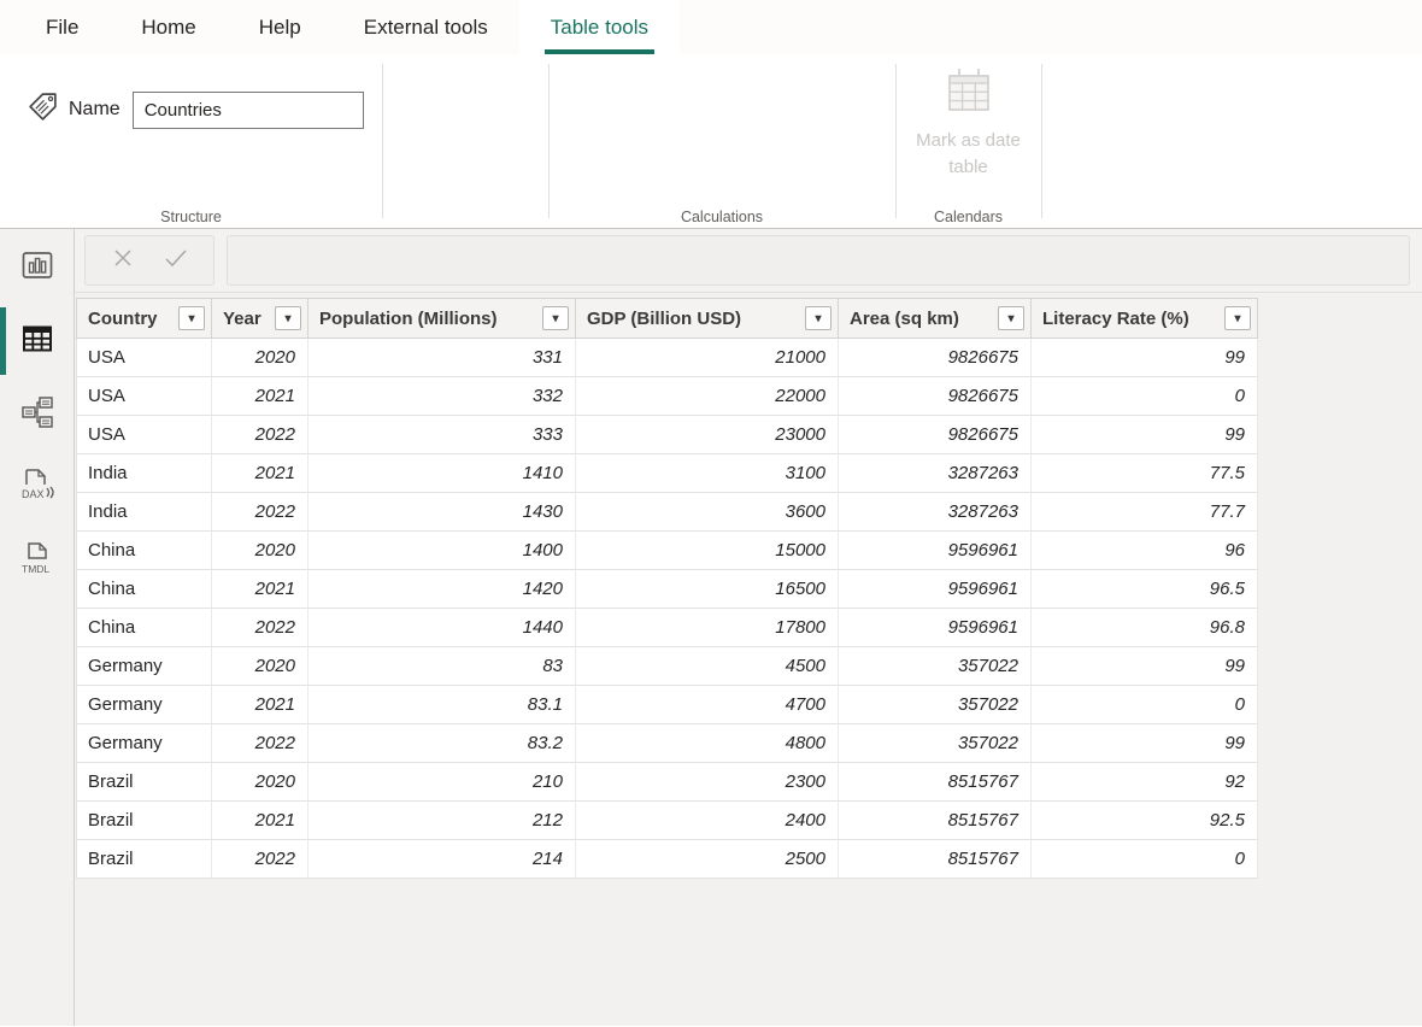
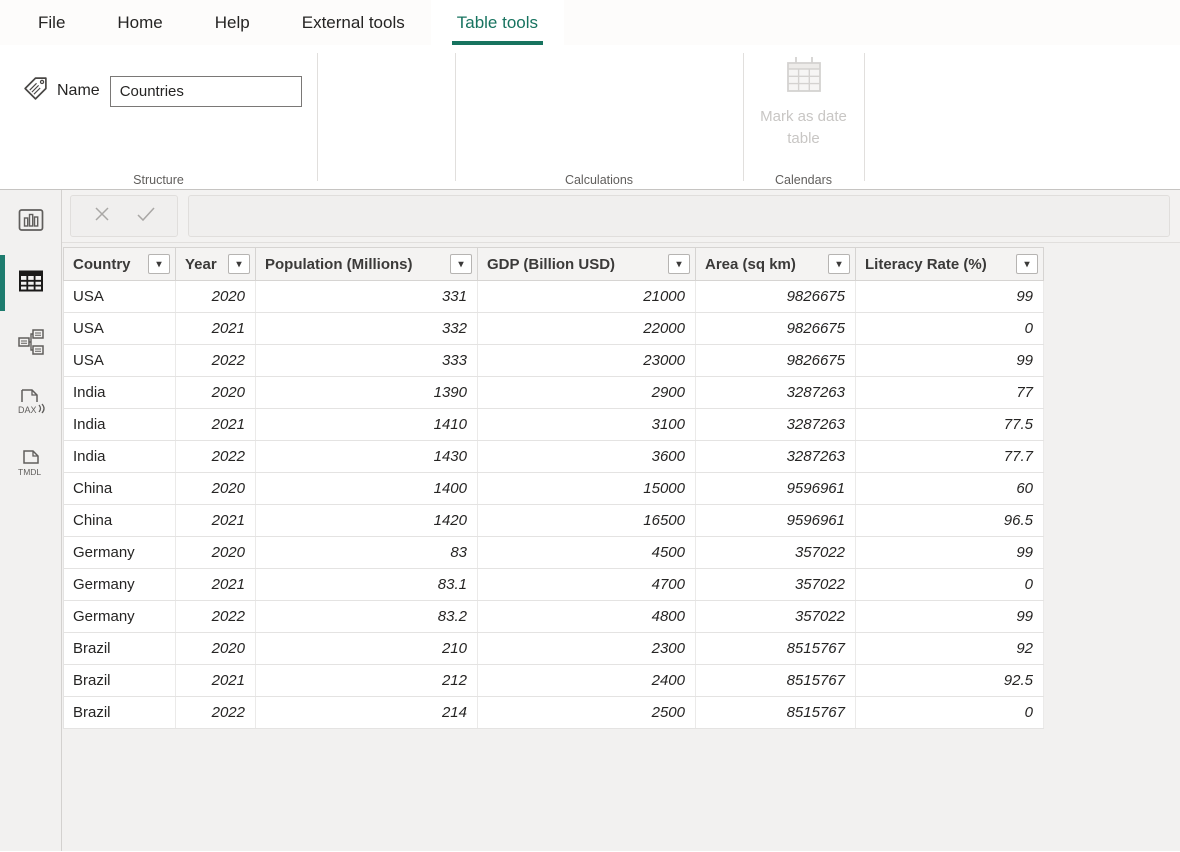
  File
  Home
  Help
  External tools
  Table tools
  Name
  Countries
  Structure
  Calculations
  Mark as date table
  Calendars
  DAX
  TMDL
  Country ▾	Year ▾	Population (Millions) ▾	GDP (Billion USD) ▾	Area (sq km) ▾	Literacy Rate (%) ▾
  USA	2020	331	21000	9826675	99
  USA	2021	332	22000	9826675	0
  USA	2022	333	23000	9826675	99
+ India	2020	1390	2900	3287263	77
  India	2021	1410	3100	3287263	77.5
  India	2022	1430	3600	3287263	77.7
- China	2020	1400	15000	9596961	96
+ China	2020	1400	15000	9596961	60
  China	2021	1420	16500	9596961	96.5
- China	2022	1440	17800	9596961	96.8
  Germany	2020	83	4500	357022	99
  Germany	2021	83.1	4700	357022	0
  Germany	2022	83.2	4800	357022	99
  Brazil	2020	210	2300	8515767	92
  Brazil	2021	212	2400	8515767	92.5
  Brazil	2022	214	2500	8515767	0
